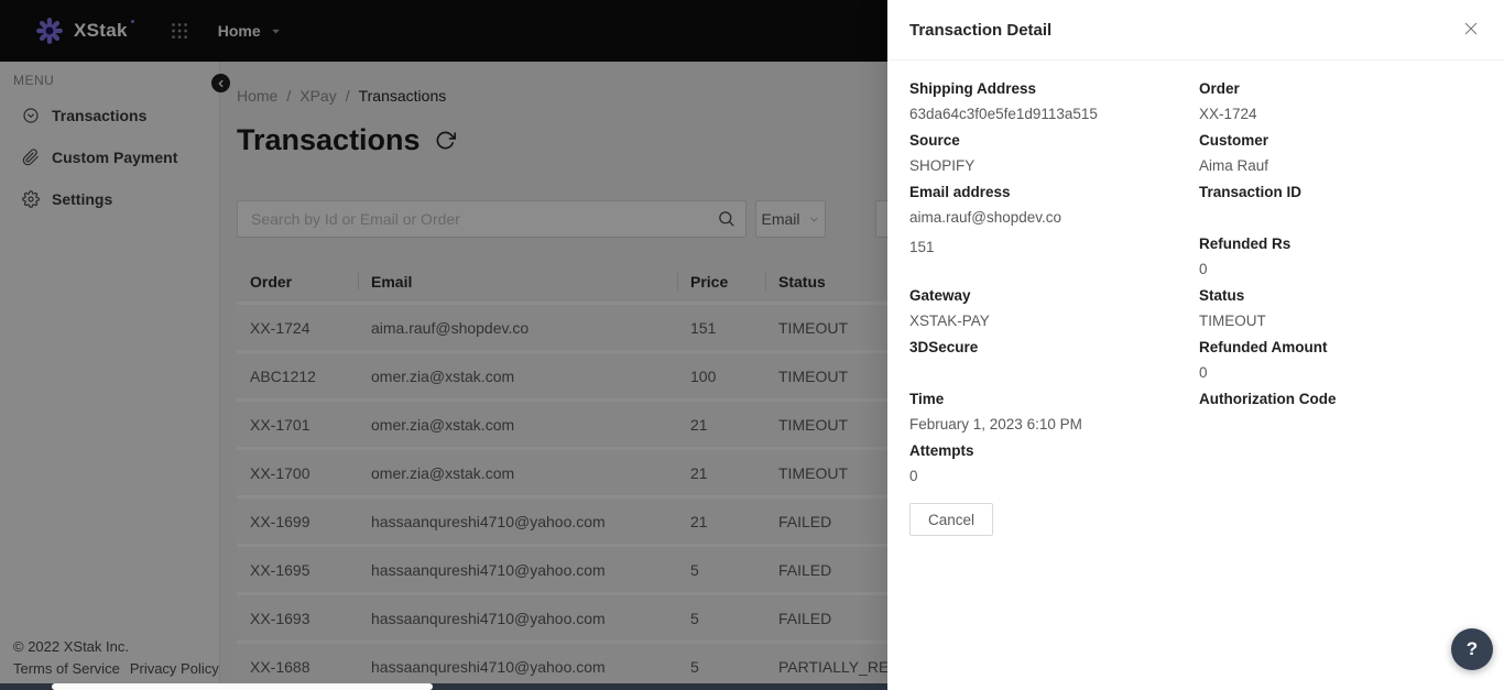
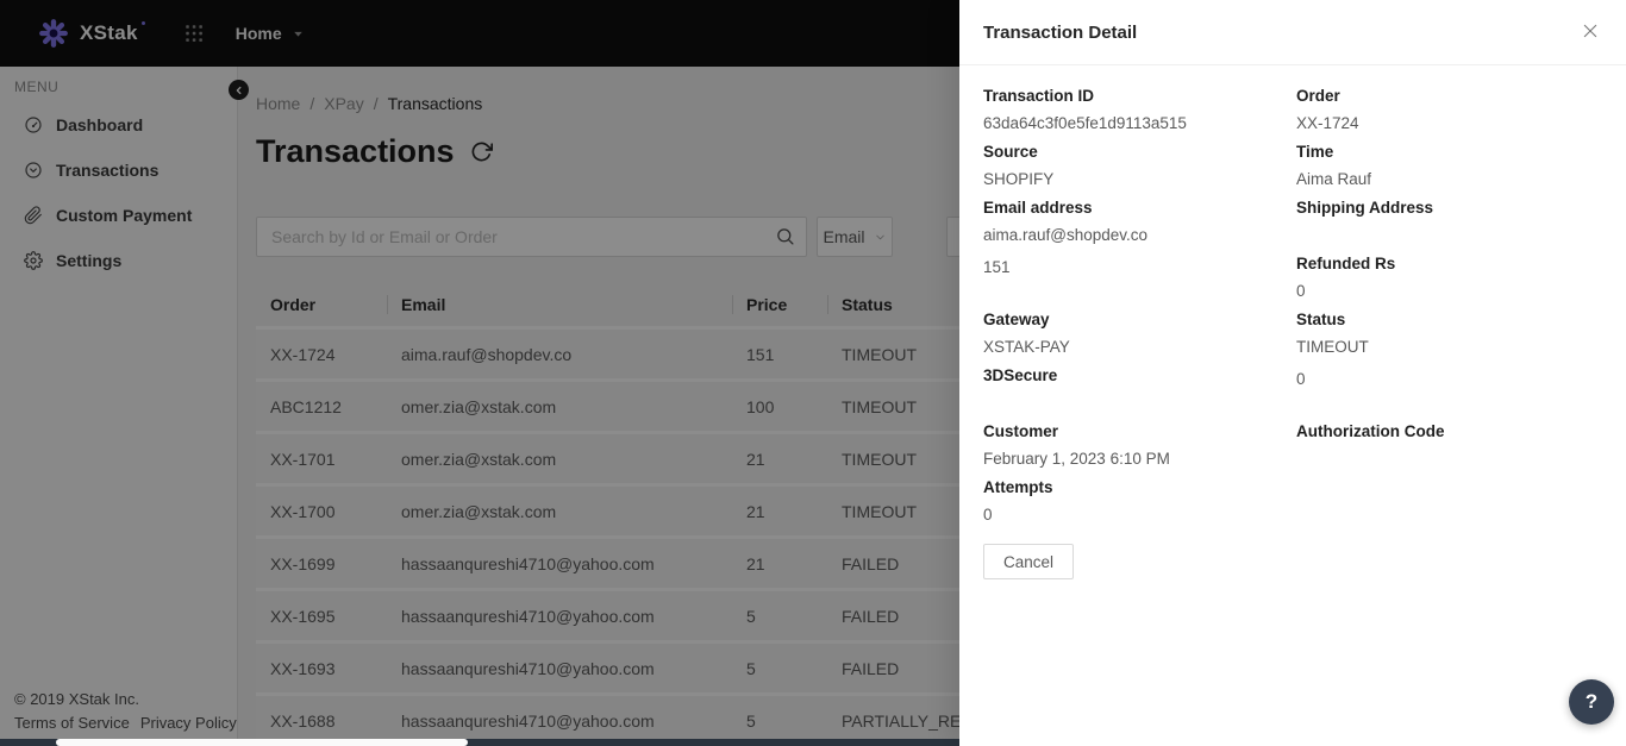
  XStak
  Home
  MENU
+ Dashboard
  Transactions
  Custom Payment
  Settings
- © 2022 XStak Inc.
+ © 2019 XStak Inc.
  Terms of Service
  Privacy Policy
  Home
  /
  XPay
  /
  Transactions
  Transactions
  Search by Id or Email or Order
  Email
  Order
  Email
  Price
  Status
  XX-1724
  aima.rauf@shopdev.co
  151
  TIMEOUT
  ABC1212
  omer.zia@xstak.com
  100
  TIMEOUT
  XX-1701
  omer.zia@xstak.com
  21
  TIMEOUT
  XX-1700
  omer.zia@xstak.com
  21
  TIMEOUT
  XX-1699
  hassaanqureshi4710@yahoo.com
  21
  FAILED
  XX-1695
  hassaanqureshi4710@yahoo.com
  5
  FAILED
  XX-1693
  hassaanqureshi4710@yahoo.com
  5
  FAILED
  XX-1688
  hassaanqureshi4710@yahoo.com
  5
  Transaction Detail
- Shipping Address
+ Transaction ID
  63da64c3f0e5fe1d9113a515
  Order
  XX-1724
  Source
  SHOPIFY
- Customer
+ Time
  Aima Rauf
  Email address
  aima.rauf@shopdev.co
- Transaction ID
+ Shipping Address
  151
  Refunded Rs
  0
  Gateway
  XSTAK-PAY
  Status
  TIMEOUT
  3DSecure
- Refunded Amount
  0
- Time
+ Customer
  February 1, 2023 6:10 PM
  Authorization Code
  Attempts
  0
  Cancel
  ?
